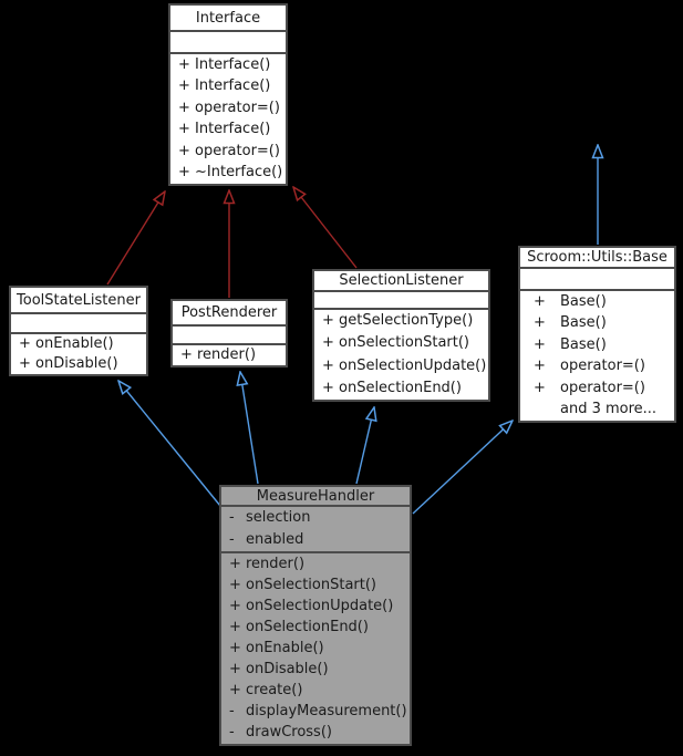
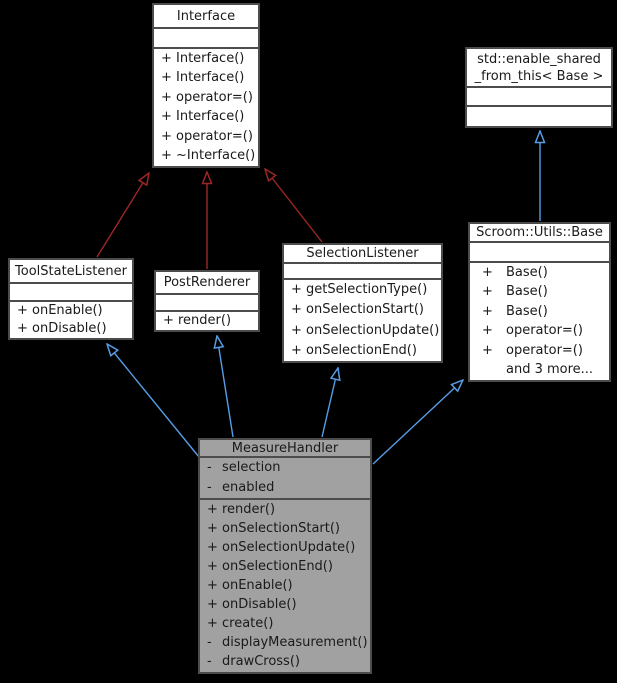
  Interface
  +
  Interface()
  +
  Interface()
  +
  operator=()
  +
  Interface()
  +
  operator=()
  +
  ~Interface()
+ std::enable_shared
+ _from_this< Base >
  ToolStateListener
  +
  onEnable()
  +
  onDisable()
  PostRenderer
  +
  render()
  SelectionListener
  +
  getSelectionType()
  +
  onSelectionStart()
  +
  onSelectionUpdate()
  +
  onSelectionEnd()
  Scroom::Utils::Base
  +
  Base()
  +
  Base()
  +
  Base()
  +
  operator=()
  +
  operator=()
  and 3 more...
  MeasureHandler
  -
  selection
  -
  enabled
  +
  render()
  +
  onSelectionStart()
  +
  onSelectionUpdate()
  +
  onSelectionEnd()
  +
  onEnable()
  +
  onDisable()
  +
  create()
  -
  displayMeasurement()
  -
  drawCross()
